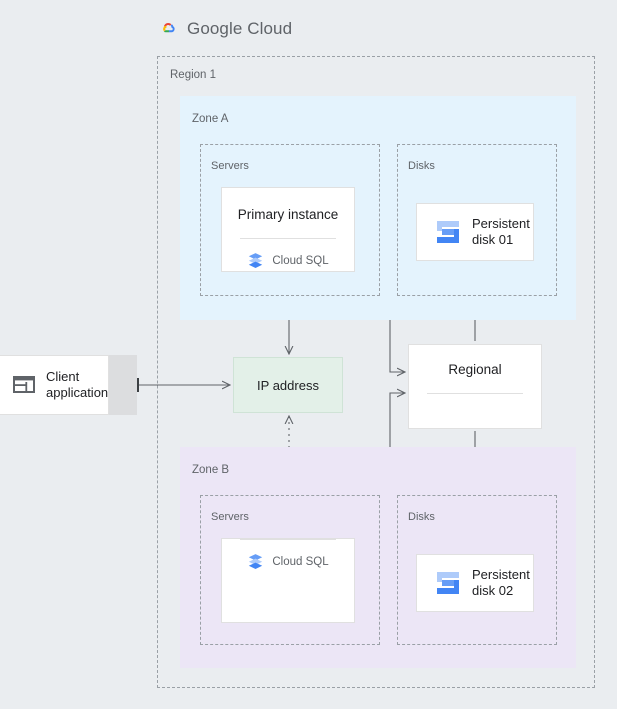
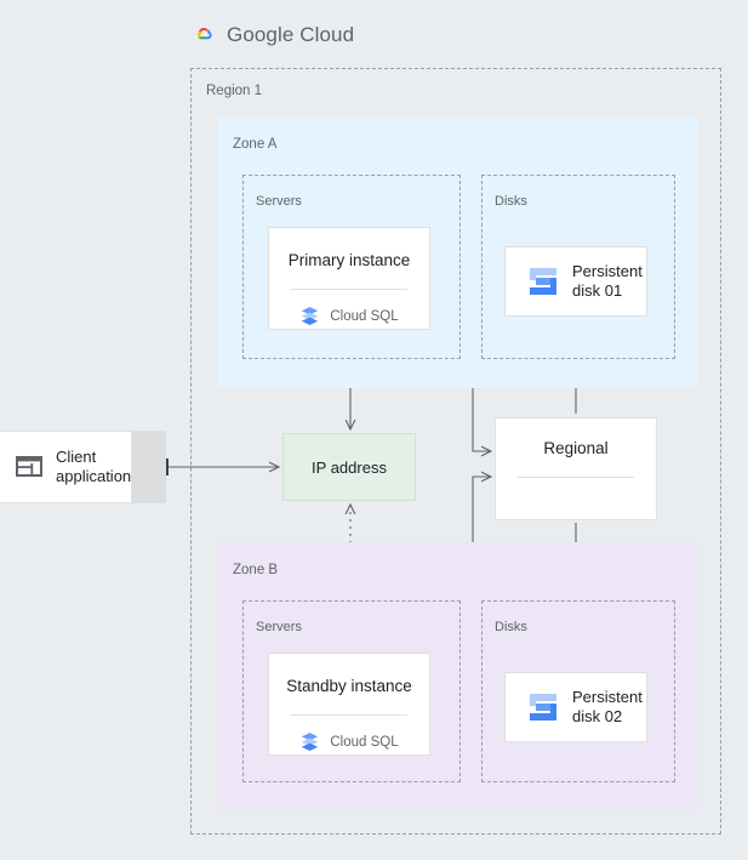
  Google Cloud
  Region 1
  Zone A
  Servers
  Disks
  Primary instance
  Cloud SQL
  Persistent
  disk 01
  Zone B
  Servers
  Disks
+ Standby instance
  Cloud SQL
  Persistent
  disk 02
  Regional
  IP address
  Client
  application
